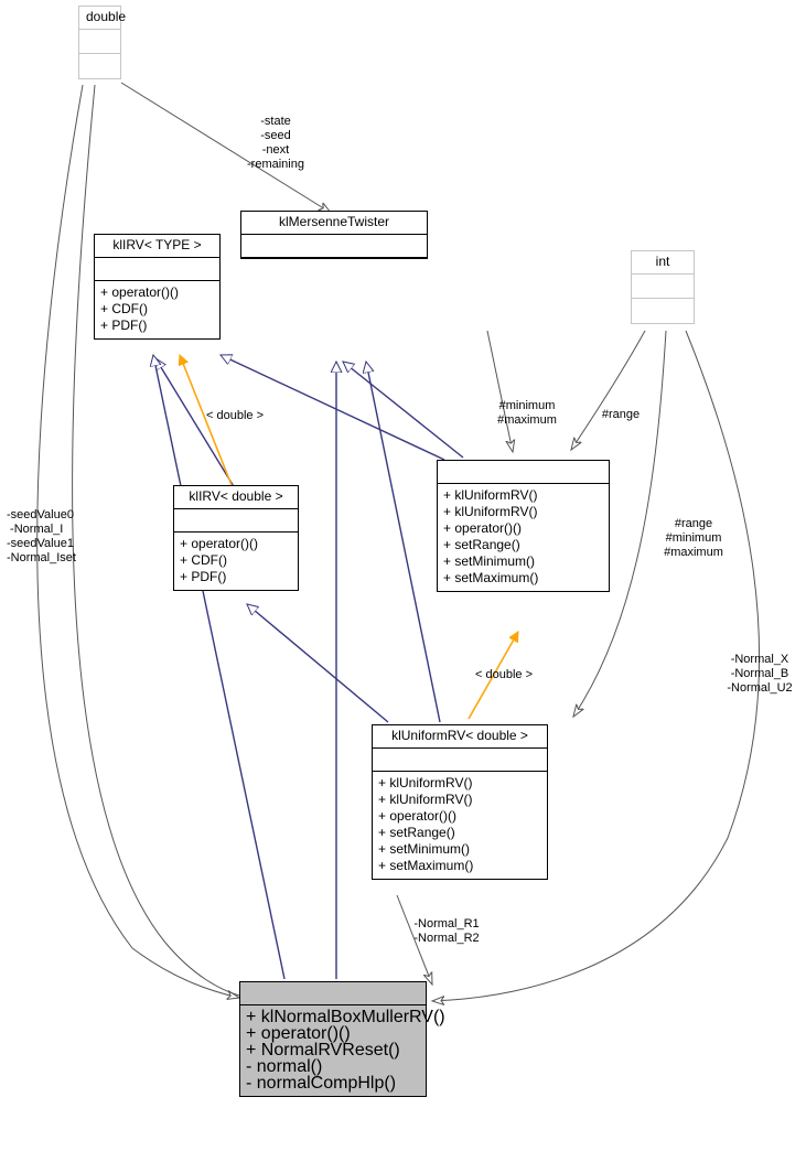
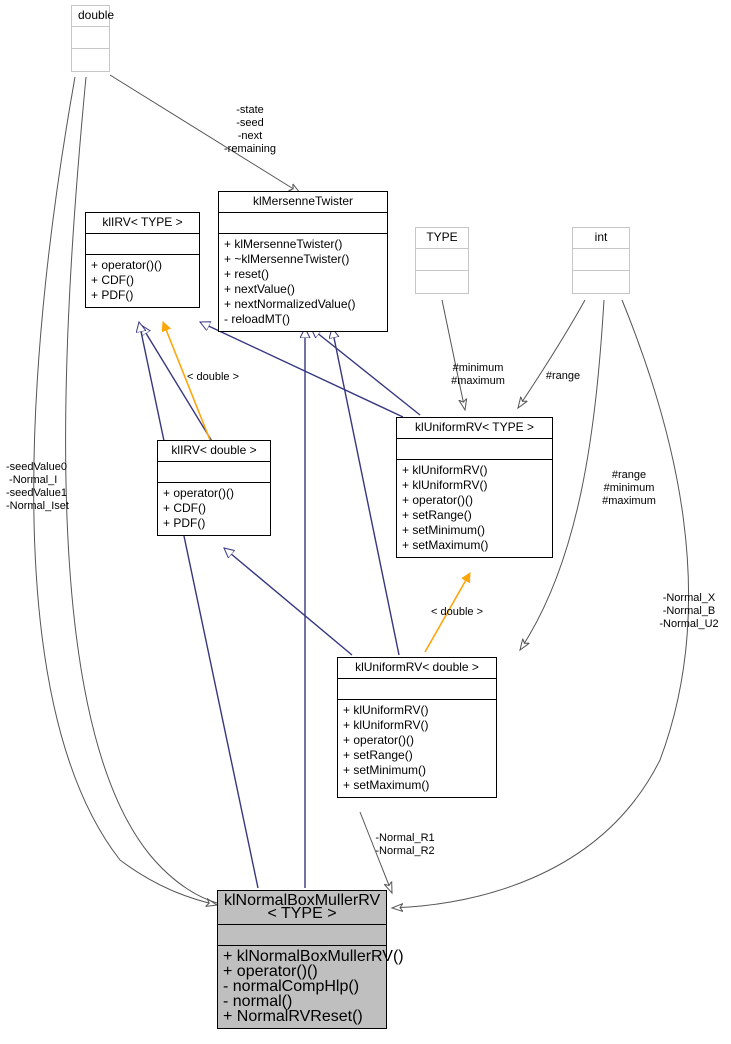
  double
  klIRV< TYPE >
  + operator()()
  + CDF()
  + PDF()
  klMersenneTwister
+ + klMersenneTwister()
+ + ~klMersenneTwister()
+ + reset()
+ + nextValue()
+ + nextNormalizedValue()
+ - reloadMT()
+ TYPE
  int
  klIRV< double >
  + operator()()
  + CDF()
  + PDF()
+ klUniformRV< TYPE >
  + klUniformRV()
  + klUniformRV()
  + operator()()
  + setRange()
  + setMinimum()
  + setMaximum()
  klUniformRV< double >
  + klUniformRV()
  + klUniformRV()
  + operator()()
  + setRange()
  + setMinimum()
  + setMaximum()
+ klNormalBoxMullerRV
+ < TYPE >
  + klNormalBoxMullerRV()
  + operator()()
- + NormalRVReset()
+ - normalCompHlp()
  - normal()
- - normalCompHlp()
+ + NormalRVReset()
  -state
  -seed
  -next
  -remaining
  -seedValue0
  -Normal_I
  -seedValue1
  -Normal_Iset
  < double >
  < double >
  #minimum
  #maximum
  #range
  #range
  #minimum
  #maximum
  -Normal_X
  -Normal_B
  -Normal_U2
  -Normal_R1
  -Normal_R2
